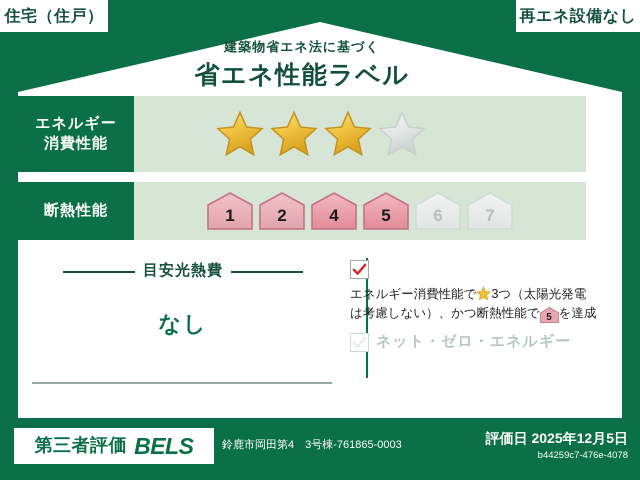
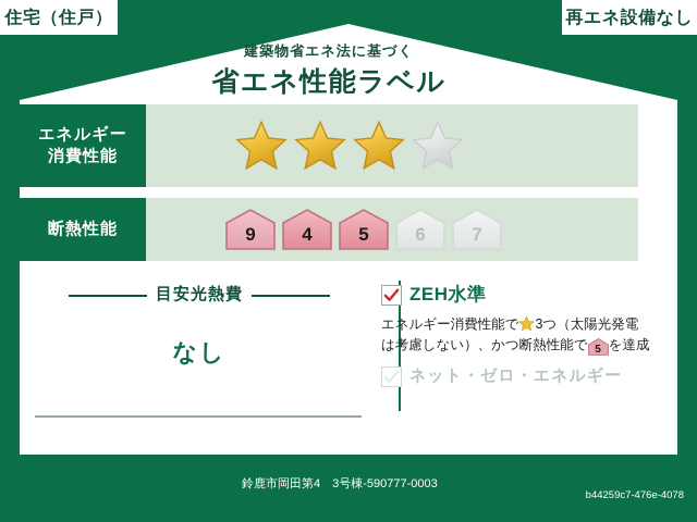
  住宅（住戸）
  再エネ設備なし
  建築物省エネ法に基づく
  省エネ性能ラベル
  エネルギー
  消費性能
  断熱性能
- 1
- 2
+ 9
  4
  5
  6
  7
  目安光熱費
  なし
+ ZEH水準
  エネルギー消費性能で 3つ（太陽光発電
  は考慮しない）、かつ断熱性能で 5 を達成
  ネット・ゼロ・エネルギー
- 第三者評価
- BELS
- 鈴鹿市岡田第4 3号棟-761865-0003
+ 鈴鹿市岡田第4 3号棟-590777-0003
- 評価日 2025年12月5日
  b44259c7-476e-4078
